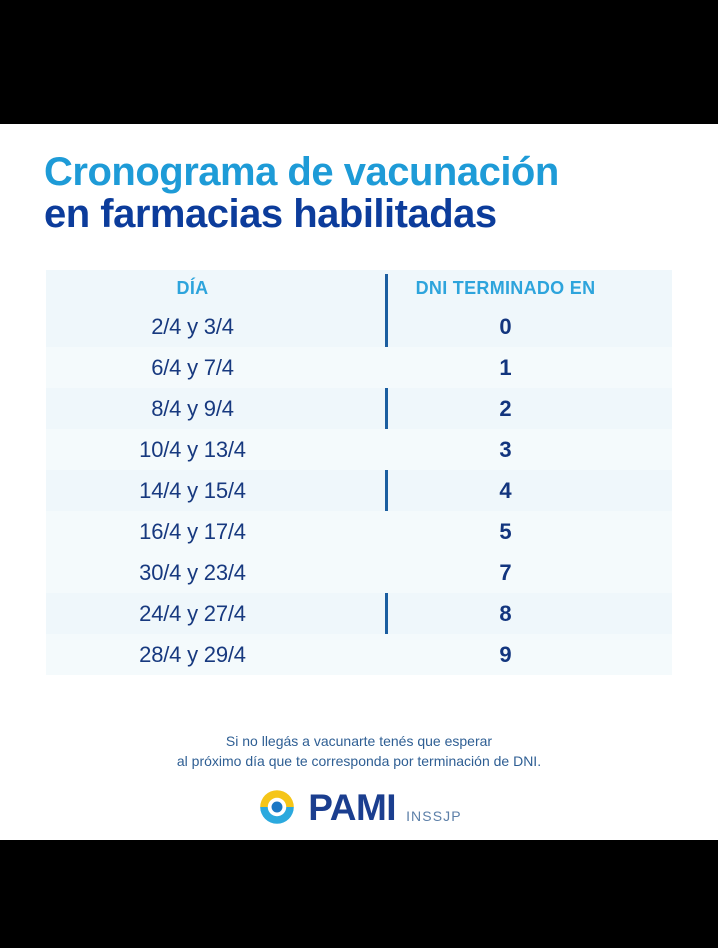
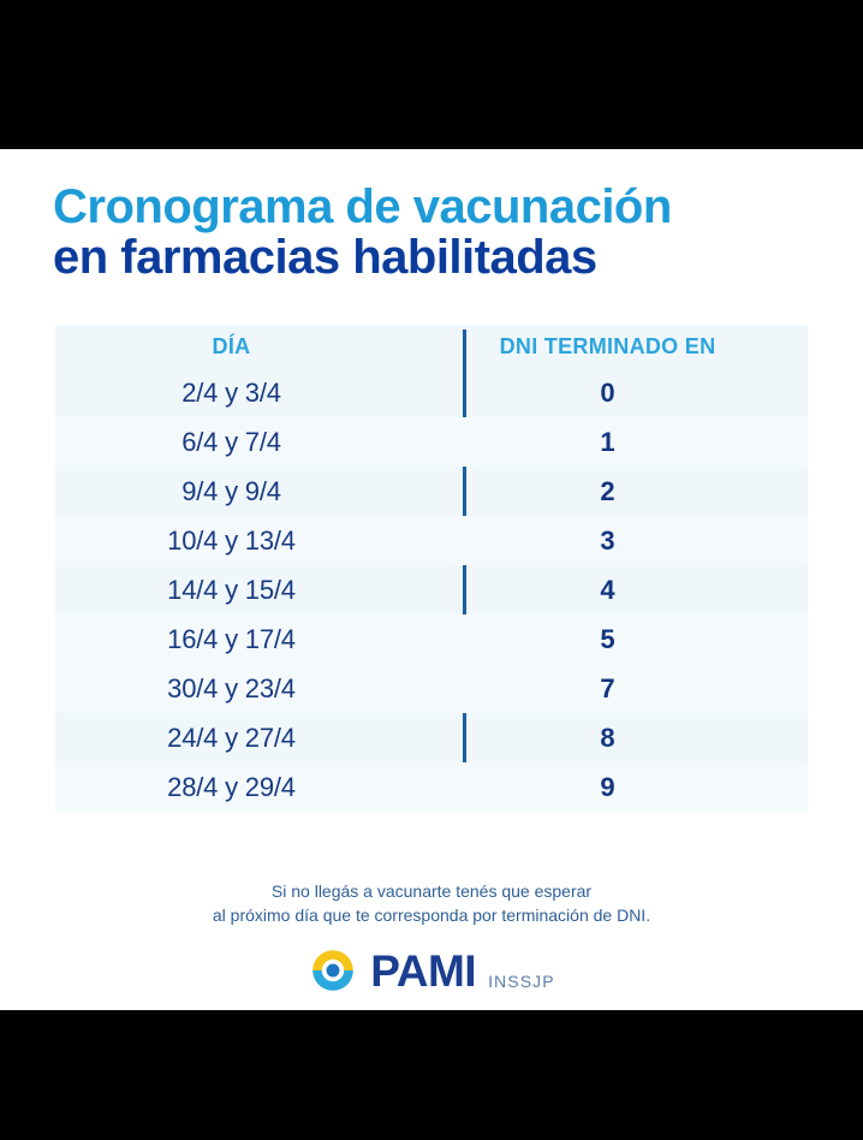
  Cronograma de vacunación
  en farmacias habilitadas
  DÍA
  DNI TERMINADO EN
  2/4 y 3/4
  0
  6/4 y 7/4
  1
- 8/4 y 9/4
+ 9/4 y 9/4
  2
  10/4 y 13/4
  3
  14/4 y 15/4
  4
  16/4 y 17/4
  5
  30/4 y 23/4
  7
  24/4 y 27/4
  8
  28/4 y 29/4
  9
  Si no llegás a vacunarte tenés que esperar
  al próximo día que te corresponda por terminación de DNI.
  PAMI
  INSSJP
